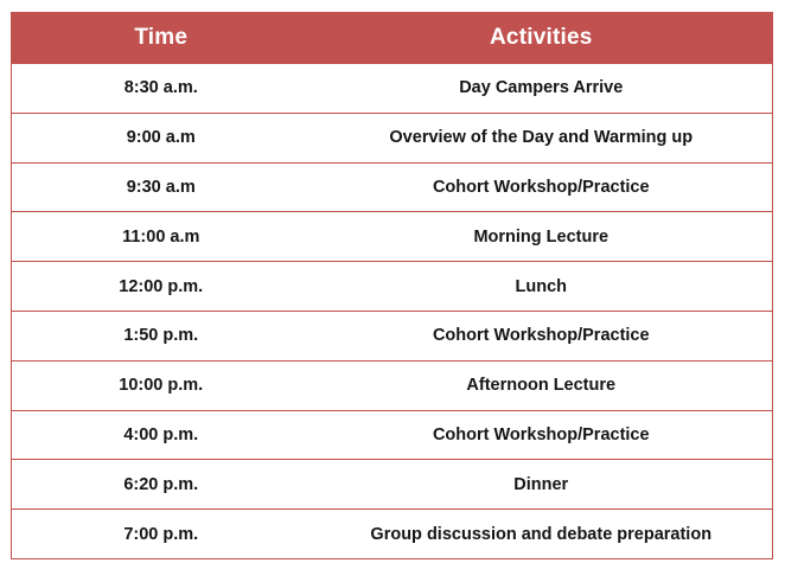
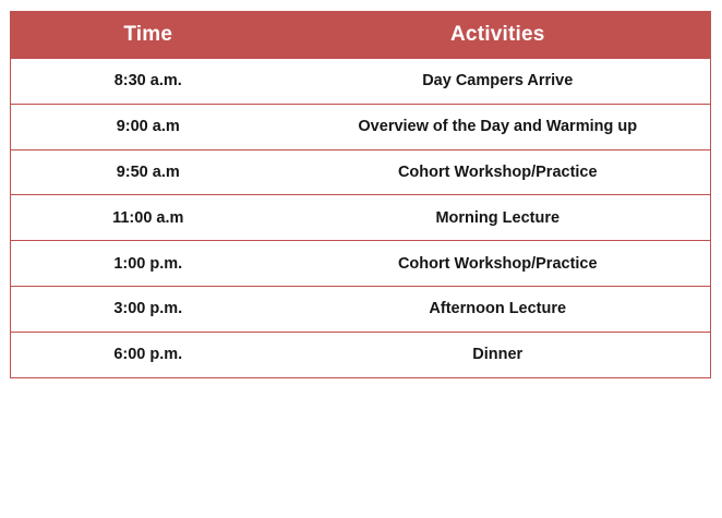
  Time	Activities
  8:30 a.m.	Day Campers Arrive
  9:00 a.m	Overview of the Day and Warming up
- 9:30 a.m	Cohort Workshop/Practice
+ 9:50 a.m	Cohort Workshop/Practice
  11:00 a.m	Morning Lecture
- 12:00 p.m.	Lunch
- 1:50 p.m.	Cohort Workshop/Practice
+ 1:00 p.m.	Cohort Workshop/Practice
- 10:00 p.m.	Afternoon Lecture
+ 3:00 p.m.	Afternoon Lecture
- 4:00 p.m.	Cohort Workshop/Practice
- 6:20 p.m.	Dinner
+ 6:00 p.m.	Dinner
- 7:00 p.m.	Group discussion and debate preparation
